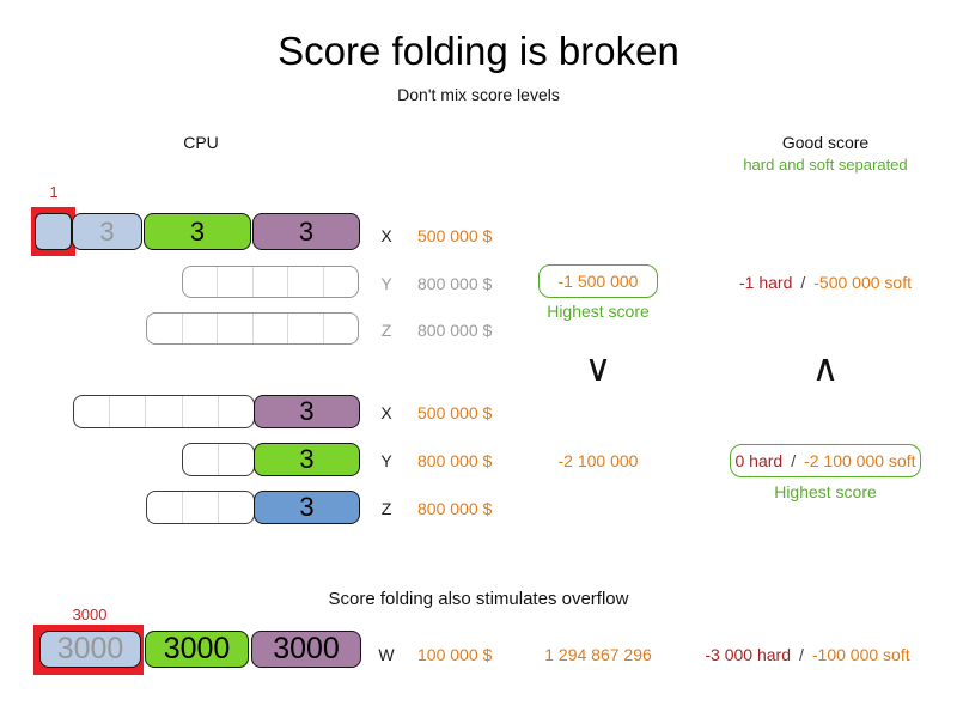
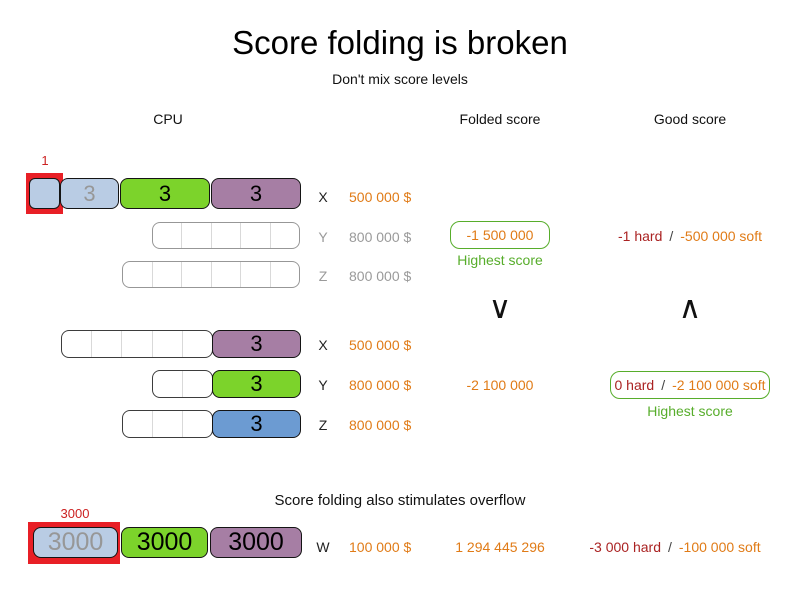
  Score folding is broken
  Don't mix score levels
  CPU
+ Folded score
  Good score
- hard and soft separated
  1
  3
  3
  3
  X
  500 000 $
  Y
  800 000 $
  -1 500 000
  Highest score
  -1 hard / -500 000 soft
  Z
  800 000 $
  ∨
  ∧
  3
  X
  500 000 $
  3
  Y
  800 000 $
  -2 100 000
  0 hard
  /
  -2 100 000 soft
  Highest score
  3
  Z
  800 000 $
  Score folding also stimulates overflow
  3000
  3000
  3000
  3000
  W
  100 000 $
- 1 294 867 296
+ 1 294 445 296
  -3 000 hard / -100 000 soft
